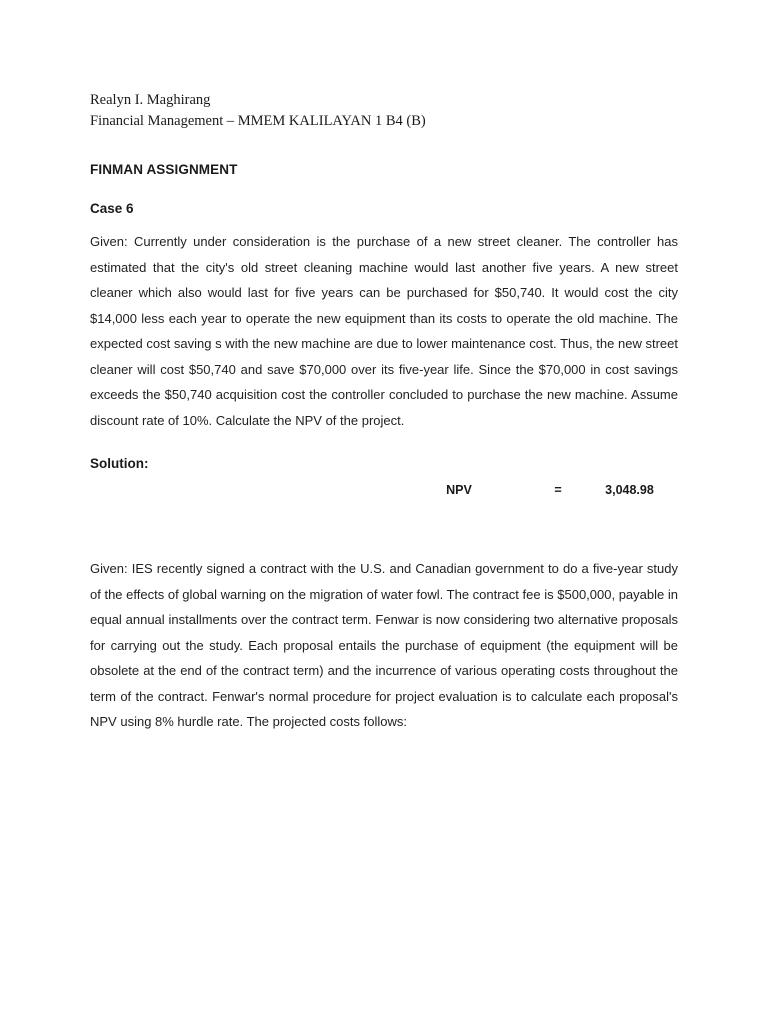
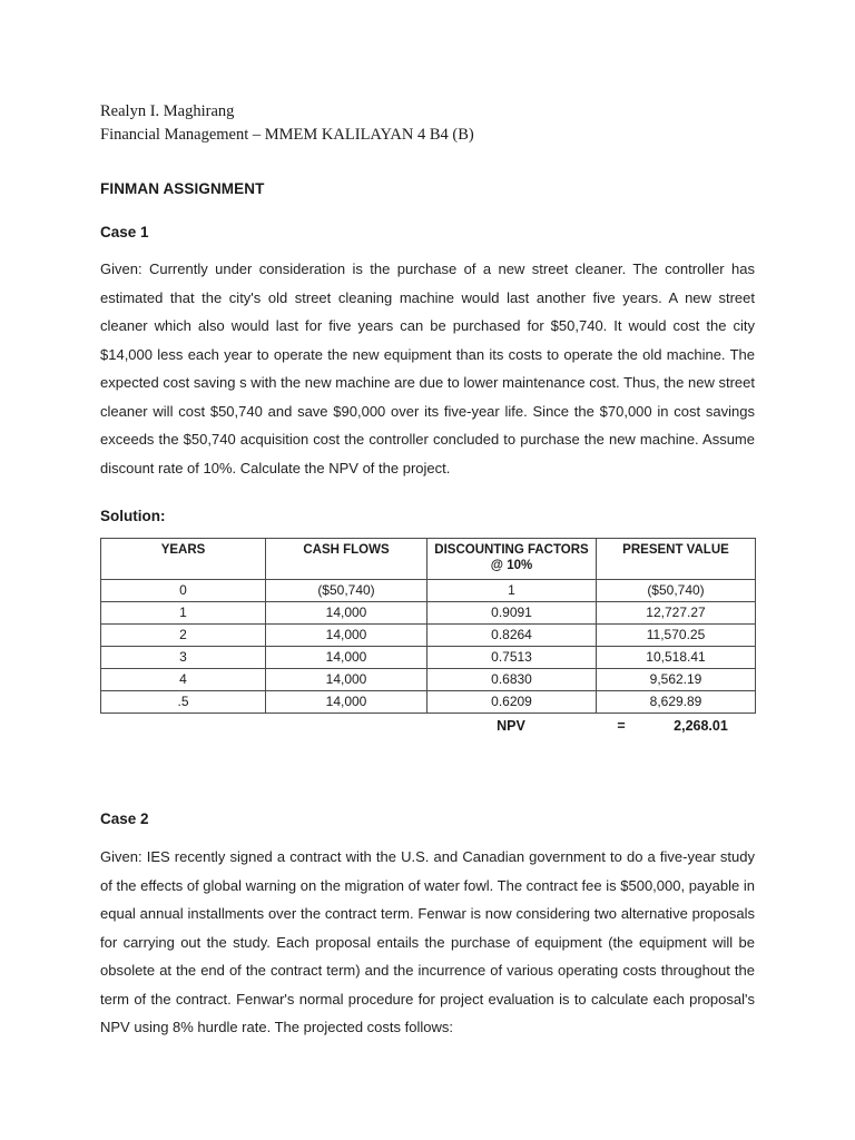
  Realyn I. Maghirang
- Financial Management – MMEM KALILAYAN 1 B4 (B)
+ Financial Management – MMEM KALILAYAN 4 B4 (B)
  FINMAN ASSIGNMENT
- Case 6
+ Case 1
- Given: Currently under consideration is the purchase of a new street cleaner. The controller has estimated that the city's old street cleaning machine would last another five years. A new street cleaner which also would last for five years can be purchased for $50,740. It would cost the city $14,000 less each year to operate the new equipment than its costs to operate the old machine. The expected cost saving s with the new machine are due to lower maintenance cost. Thus, the new street cleaner will cost $50,740 and save $70,000 over its five-year life. Since the $70,000 in cost savings exceeds the $50,740 acquisition cost the controller concluded to purchase the new machine. Assume discount rate of 10%. Calculate the NPV of the project.
+ Given: Currently under consideration is the purchase of a new street cleaner. The controller has estimated that the city's old street cleaning machine would last another five years. A new street cleaner which also would last for five years can be purchased for $50,740. It would cost the city $14,000 less each year to operate the new equipment than its costs to operate the old machine. The expected cost saving s with the new machine are due to lower maintenance cost. Thus, the new street cleaner will cost $50,740 and save $90,000 over its five-year life. Since the $70,000 in cost savings exceeds the $50,740 acquisition cost the controller concluded to purchase the new machine. Assume discount rate of 10%. Calculate the NPV of the project.
  Solution:
+ YEARS	CASH FLOWS	DISCOUNTING FACTORS @ 10%	PRESENT VALUE
+ 0	($50,740)	1	($50,740)
+ 1	14,000	0.9091	12,727.27
+ 2	14,000	0.8264	11,570.25
+ 3	14,000	0.7513	10,518.41
+ 4	14,000	0.6830	9,562.19
+ .5	14,000	0.6209	8,629.89
  NPV
  =
- 3,048.98
+ 2,268.01
+ Case 2
  Given: IES recently signed a contract with the U.S. and Canadian government to do a five-year study of the effects of global warning on the migration of water fowl. The contract fee is $500,000, payable in equal annual installments over the contract term. Fenwar is now considering two alternative proposals for carrying out the study. Each proposal entails the purchase of equipment (the equipment will be obsolete at the end of the contract term) and the incurrence of various operating costs throughout the term of the contract. Fenwar's normal procedure for project evaluation is to calculate each proposal's NPV using 8% hurdle rate. The projected costs follows:
